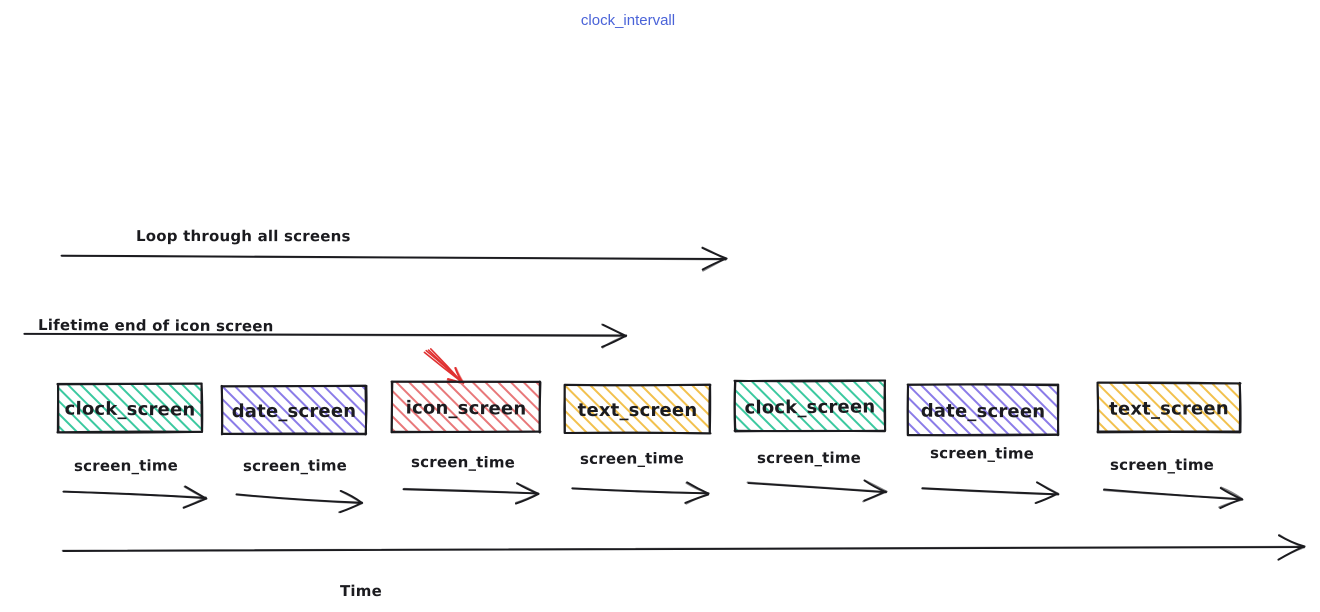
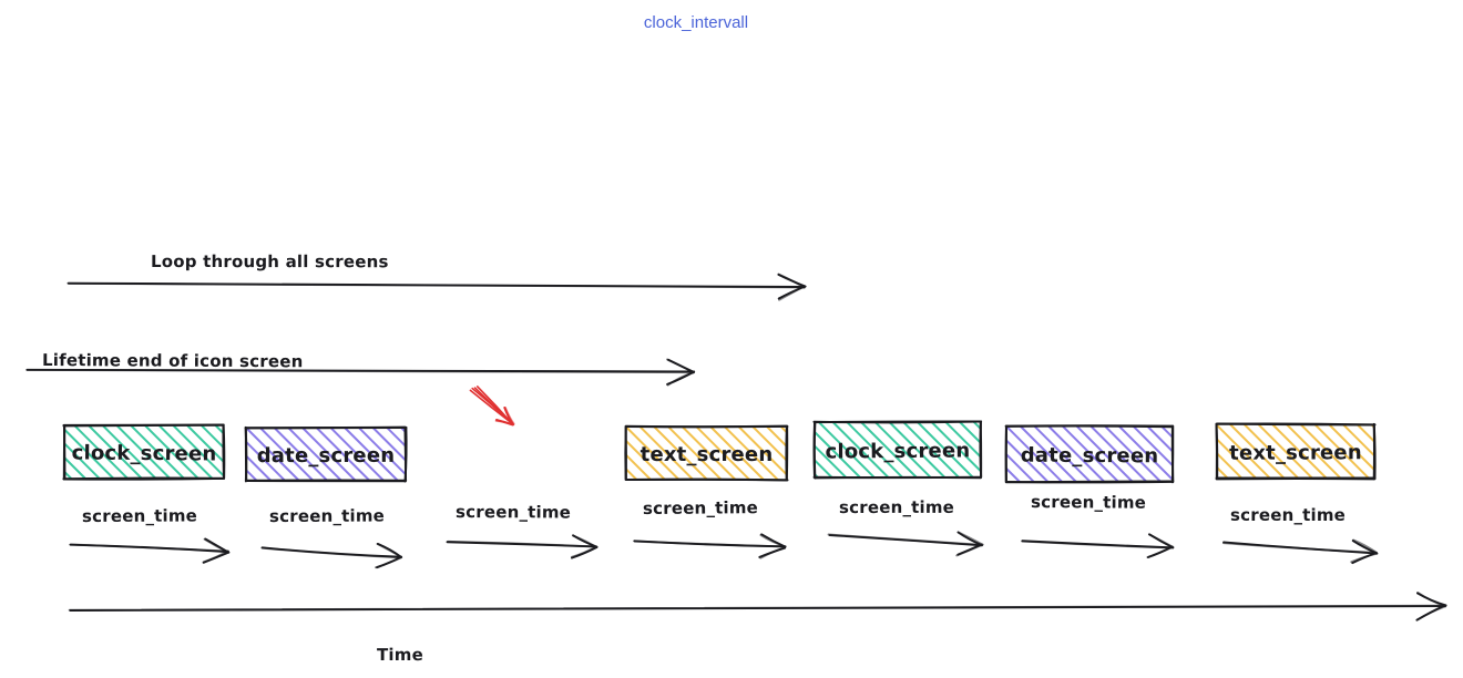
  clock_intervall
  Loop through all screens
  Lifetime end of icon screen
  clock_screen
  date_screen
- icon_screen
  text_screen
  clock_screen
  date_screen
  text_screen
  screen_time
  screen_time
  screen_time
  screen_time
  screen_time
  screen_time
  screen_time
  Time
